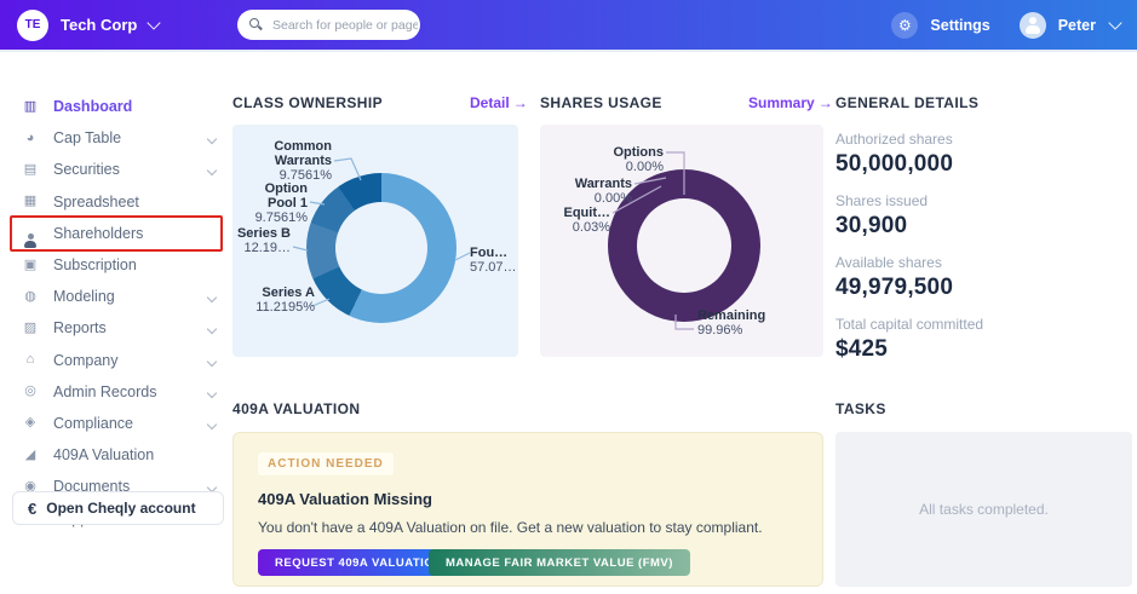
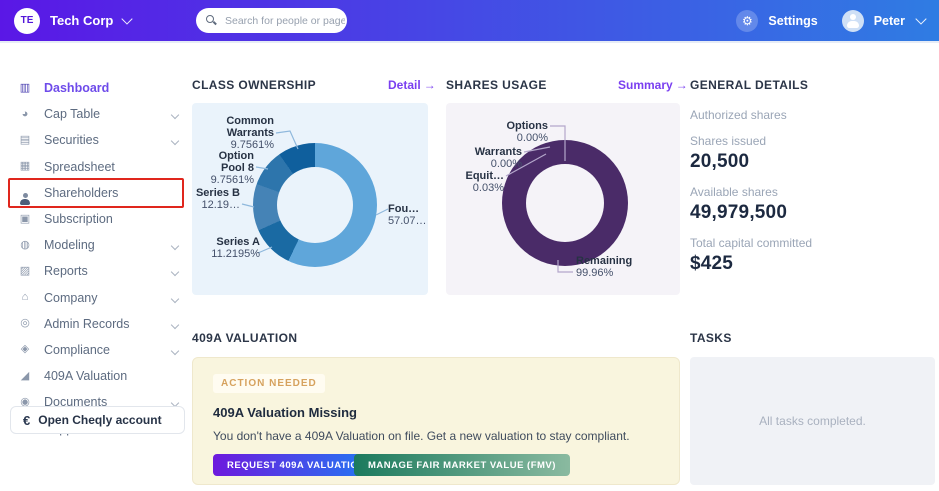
  TE
  Tech Corp
  Search for people or page
  ⚙
  Settings
  Peter
  ▥
  Dashboard
  ◕
  Cap Table
  ▤
  Securities
  ▦
  Spreadsheet
  Shareholders
  ▣
  Subscription
  ◍
  Modeling
  ▨
  Reports
  ⌂
  Company
  ◎
  Admin Records
  ◈
  Compliance
  ◢
  409A Valuation
  ◉
  Documents
  €
  Open Cheqly account
  CLASS OWNERSHIP
  Detail →
  SHARES USAGE
  Summary →
  Fou…
  57.07…
  Series A
  11.2195%
  Series B
  12.19…
- Option Pool 1
+ Option Pool 8
  9.7561%
  Common Warrants
  9.7561%
  Options
  0.00%
  Warrants
  0.00%
  Equit…
  0.03%
  Remaining
  99.96%
  GENERAL DETAILS
  Authorized shares
- 50,000,000
  Shares issued
- 30,900
+ 20,500
  Available shares
  49,979,500
  Total capital committed
  $425
  409A VALUATION
  TASKS
  ACTION NEEDED
  409A Valuation Missing
  You don't have a 409A Valuation on file. Get a new valuation to stay compliant.
  REQUEST 409A VALUATI
  MANAGE FAIR MARKET VALUE (FMV)
  All tasks completed.
